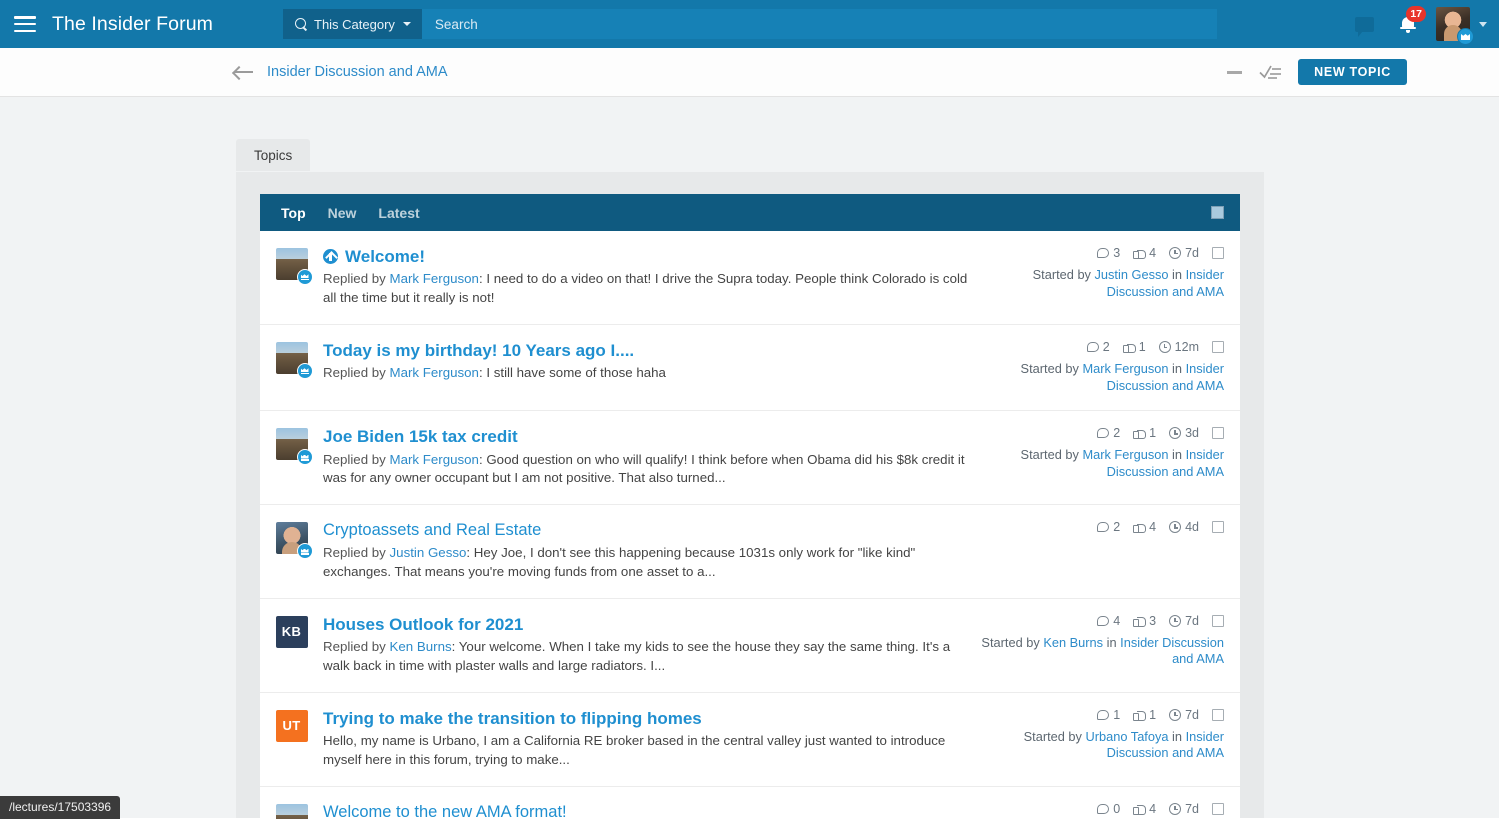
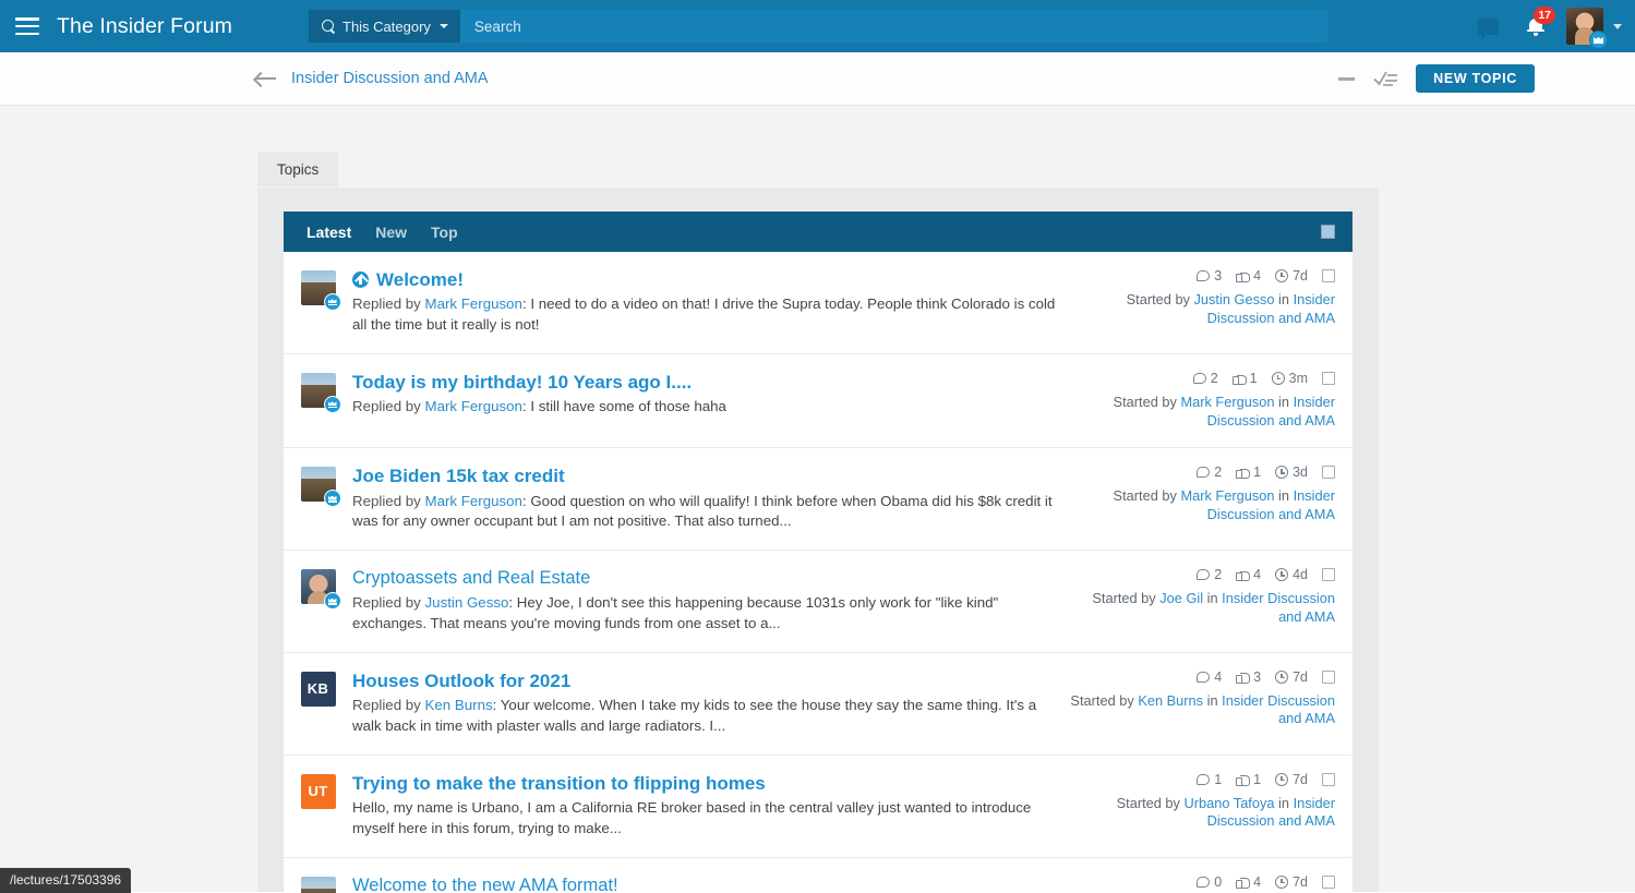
  The Insider Forum
  This Category
  Search
  17
  Insider Discussion and AMA
  NEW TOPIC
  Topics
- Top
+ Latest
  New
- Latest
+ Top
  Welcome!
  Replied by Mark Ferguson: I need to do a video on that! I drive the Supra today. People think Colorado is cold all the time but it really is not!
  3
  4
  7d
  Started by Justin Gesso in Insider Discussion and AMA
  Today is my birthday! 10 Years ago I....
  Replied by Mark Ferguson: I still have some of those haha
  2
  1
- 12m
+ 3m
  Started by Mark Ferguson in Insider Discussion and AMA
  Joe Biden 15k tax credit
  Replied by Mark Ferguson: Good question on who will qualify! I think before when Obama did his $8k credit it was for any owner occupant but I am not positive. That also turned...
  2
  1
  3d
  Started by Mark Ferguson in Insider Discussion and AMA
  Cryptoassets and Real Estate
  Replied by Justin Gesso: Hey Joe, I don't see this happening because 1031s only work for "like kind" exchanges. That means you're moving funds from one asset to a...
  2
  4
  4d
+ Started by Joe Gil in Insider Discussion and AMA
  KB
  Houses Outlook for 2021
  Replied by Ken Burns: Your welcome. When I take my kids to see the house they say the same thing. It's a walk back in time with plaster walls and large radiators. I...
  4
  3
  7d
  Started by Ken Burns in Insider Discussion and AMA
  UT
  Trying to make the transition to flipping homes
  Hello, my name is Urbano, I am a California RE broker based in the central valley just wanted to introduce myself here in this forum, trying to make...
  1
  1
  7d
  Started by Urbano Tafoya in Insider Discussion and AMA
  Welcome to the new AMA format!
  0
  4
  7d
  /lectures/17503396
